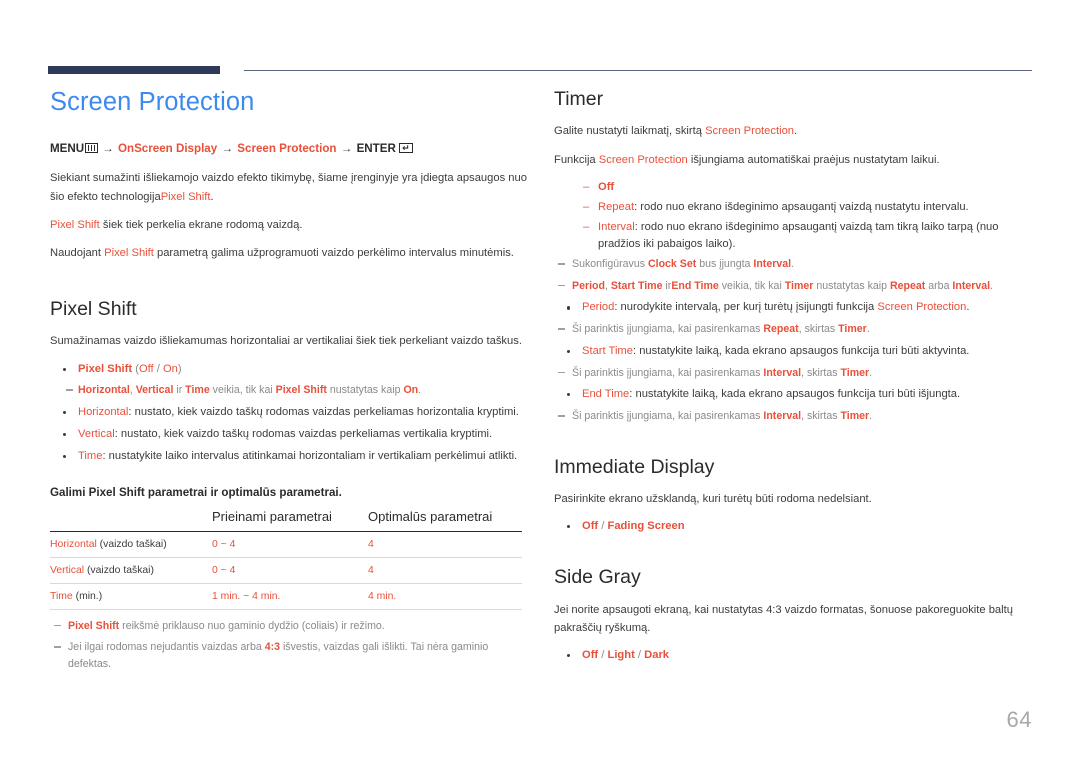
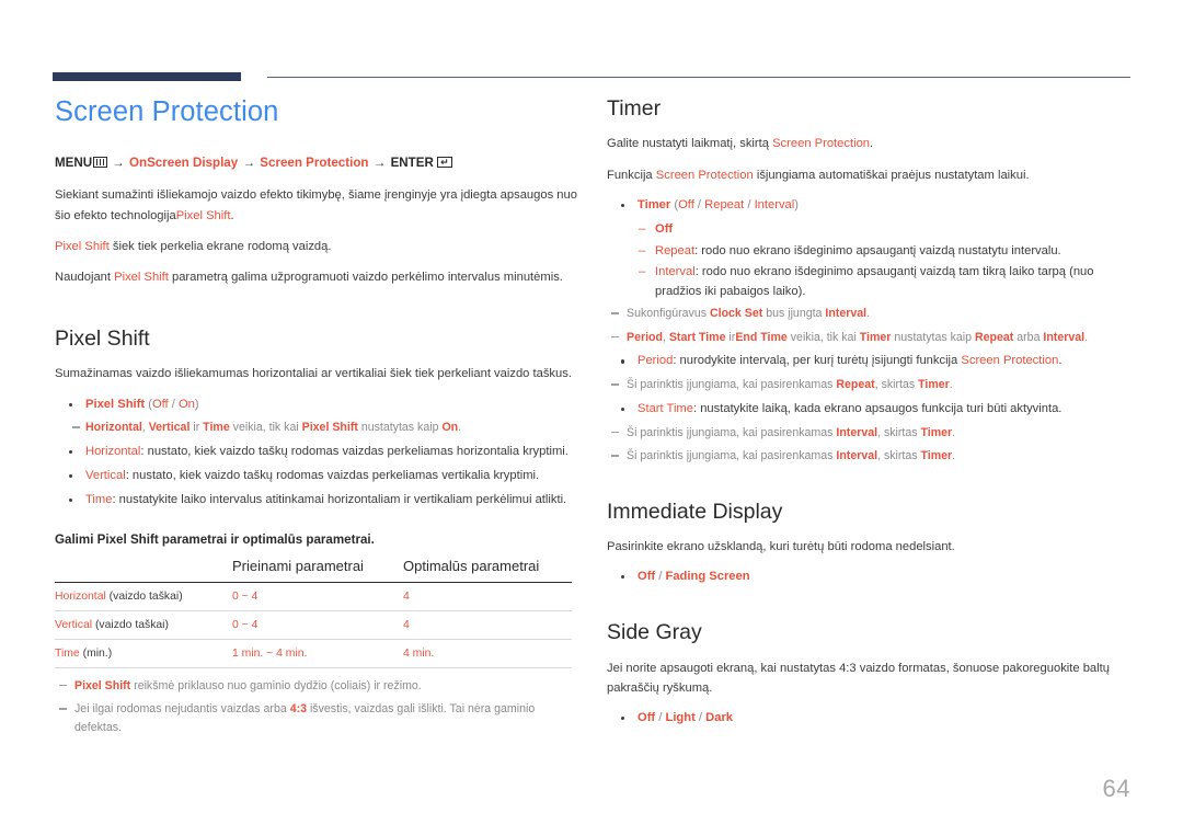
  Screen Protection
  MENU → OnScreen Display → Screen Protection → ENTER
  ↵
  Siekiant sumažinti išliekamojo vaizdo efekto tikimybę, šiame įrenginyje yra įdiegta apsaugos nuo šio efekto technologijaPixel Shift.
  Pixel Shift šiek tiek perkelia ekrane rodomą vaizdą.
  Naudojant Pixel Shift parametrą galima užprogramuoti vaizdo perkėlimo intervalus minutėmis.
  Pixel Shift
  Sumažinamas vaizdo išliekamumas horizontaliai ar vertikaliai šiek tiek perkeliant vaizdo taškus.
  Pixel Shift (Off / On)
  Horizontal, Vertical ir Time veikia, tik kai Pixel Shift nustatytas kaip On.
  Horizontal: nustato, kiek vaizdo taškų rodomas vaizdas perkeliamas horizontalia kryptimi.
  Vertical: nustato, kiek vaizdo taškų rodomas vaizdas perkeliamas vertikalia kryptimi.
  Time: nustatykite laiko intervalus atitinkamai horizontaliam ir vertikaliam perkėlimui atlikti.
  Galimi Pixel Shift parametrai ir optimalūs parametrai.
  	Prieinami parametrai	Optimalūs parametrai
  Horizontal (vaizdo taškai)	0 ~ 4	4
  Vertical (vaizdo taškai)	0 ~ 4	4
  Time (min.)	1 min. ~ 4 min.	4 min.
  Pixel Shift reikšmė priklauso nuo gaminio dydžio (coliais) ir režimo.
  Jei ilgai rodomas nejudantis vaizdas arba 4:3 išvestis, vaizdas gali išlikti. Tai nėra gaminio defektas.
  Timer
  Galite nustatyti laikmatį, skirtą Screen Protection.
  Funkcija Screen Protection išjungiama automatiškai praėjus nustatytam laikui.
+ Timer (Off / Repeat / Interval)
  Off
  Repeat: rodo nuo ekrano išdeginimo apsaugantį vaizdą nustatytu intervalu.
  Interval: rodo nuo ekrano išdeginimo apsaugantį vaizdą tam tikrą laiko tarpą (nuo pradžios iki pabaigos laiko).
  Sukonfigūravus Clock Set bus įjungta Interval.
  Period, Start Time irEnd Time veikia, tik kai Timer nustatytas kaip Repeat arba Interval.
  Period: nurodykite intervalą, per kurį turėtų įsijungti funkcija Screen Protection.
  Ši parinktis įjungiama, kai pasirenkamas Repeat, skirtas Timer.
  Start Time: nustatykite laiką, kada ekrano apsaugos funkcija turi būti aktyvinta.
  Ši parinktis įjungiama, kai pasirenkamas Interval, skirtas Timer.
- End Time: nustatykite laiką, kada ekrano apsaugos funkcija turi būti išjungta.
  Ši parinktis įjungiama, kai pasirenkamas Interval, skirtas Timer.
  Immediate Display
  Pasirinkite ekrano užsklandą, kuri turėtų būti rodoma nedelsiant.
  Off / Fading Screen
  Side Gray
  Jei norite apsaugoti ekraną, kai nustatytas 4:3 vaizdo formatas, šonuose pakoreguokite baltų pakraščių ryškumą.
  Off / Light / Dark
  64
